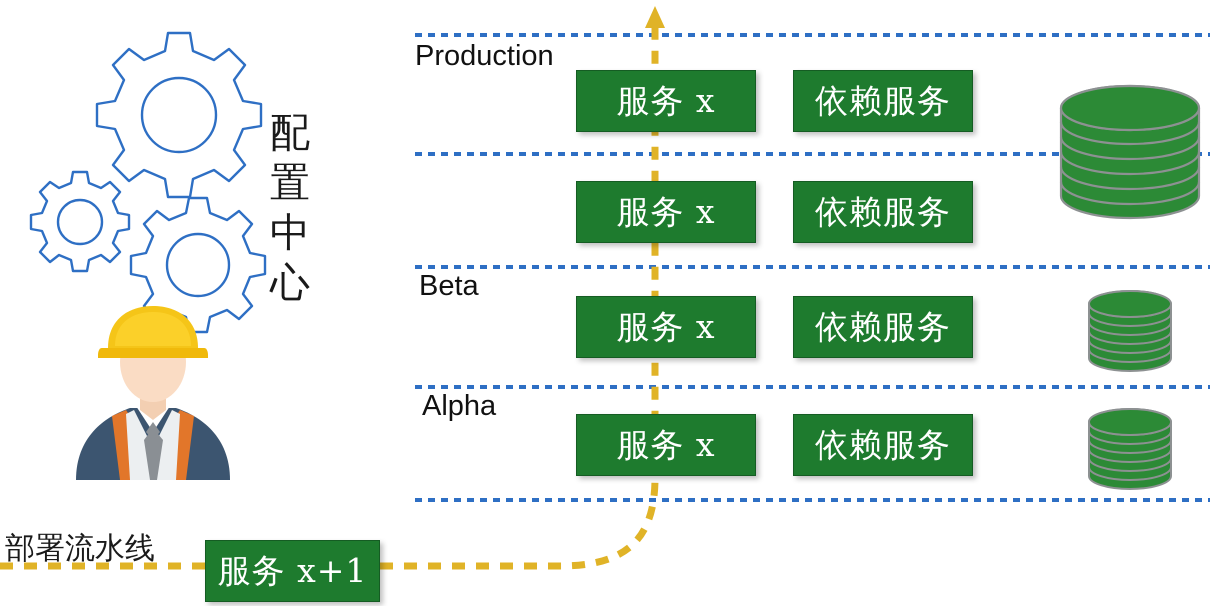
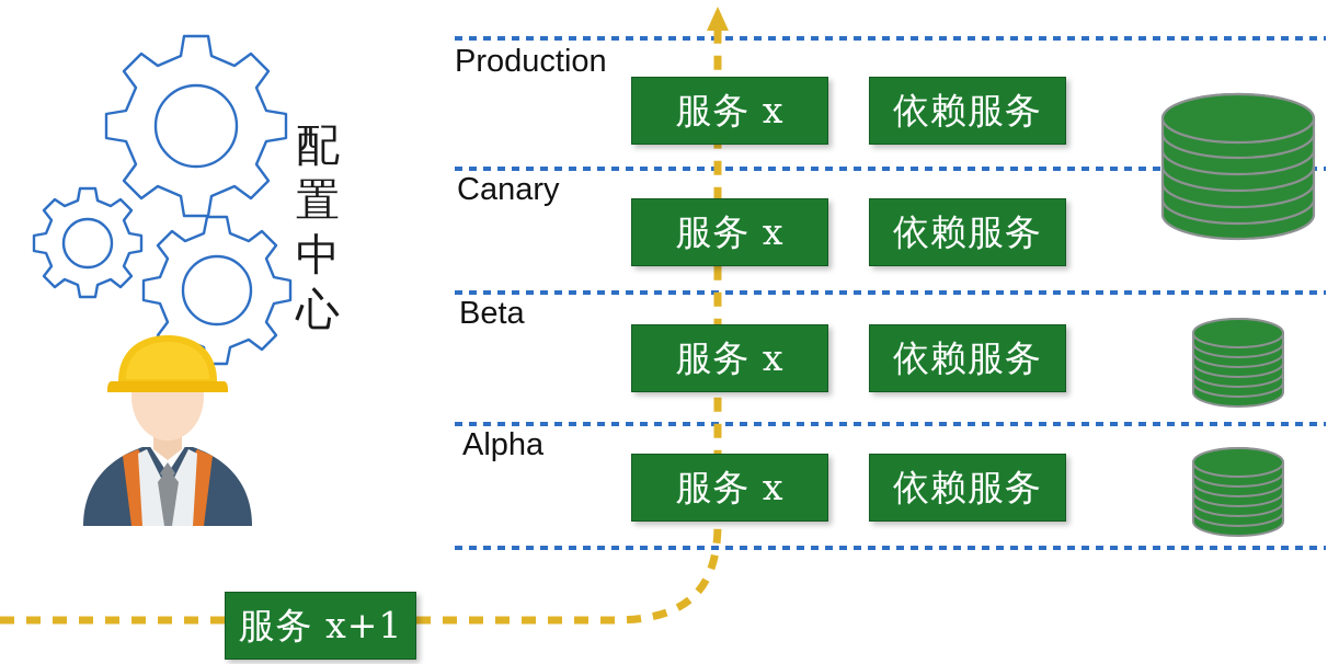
  配
  置
  中
  心
  Production
  服务 x
  依赖服务
+ Canary
  服务 x
  依赖服务
  Beta
  服务 x
  依赖服务
  Alpha
  服务 x
  依赖服务
- 部署流水线
  服务 x+1
